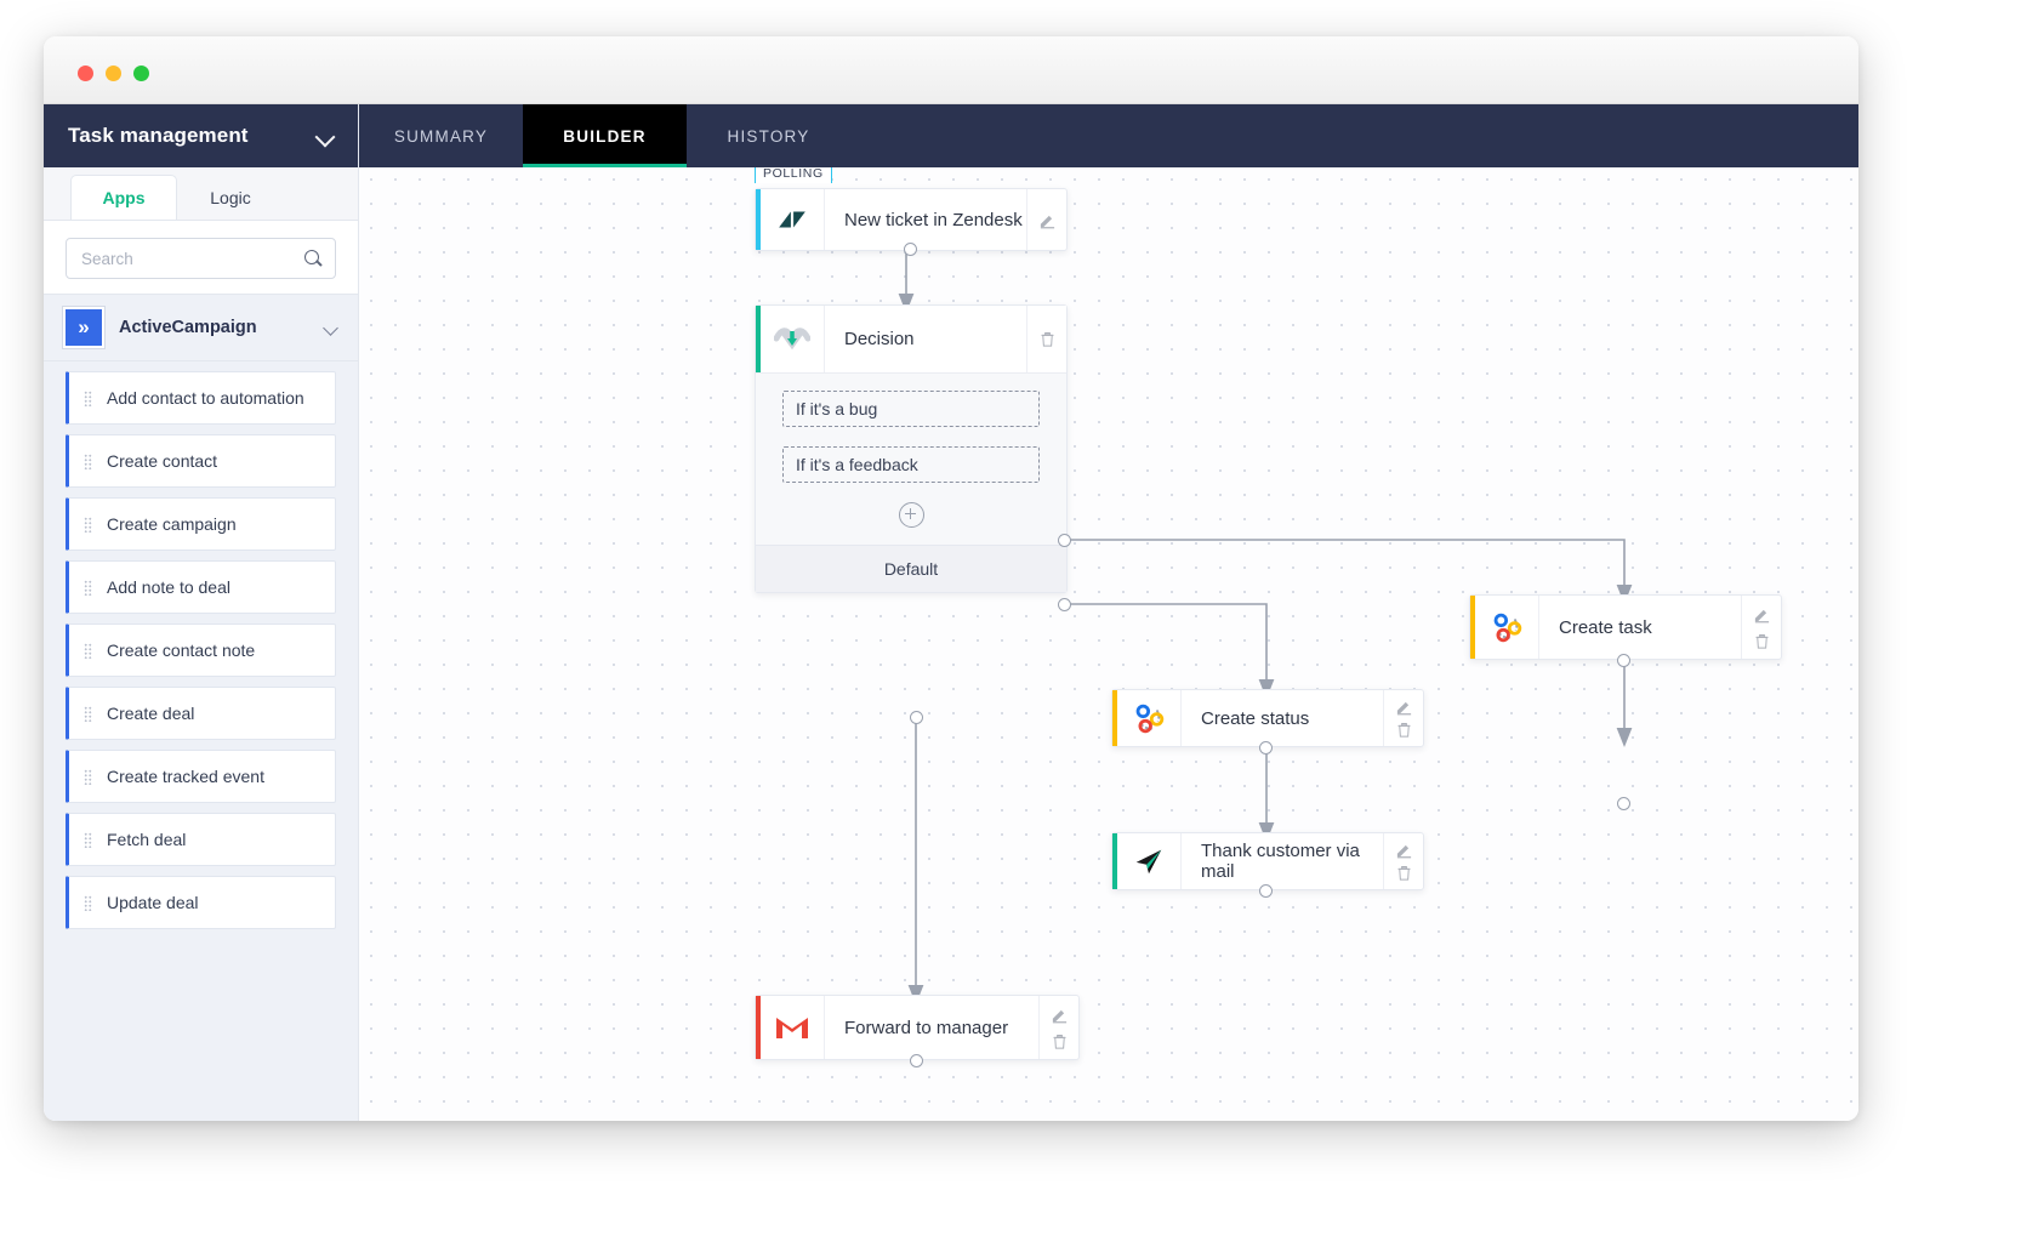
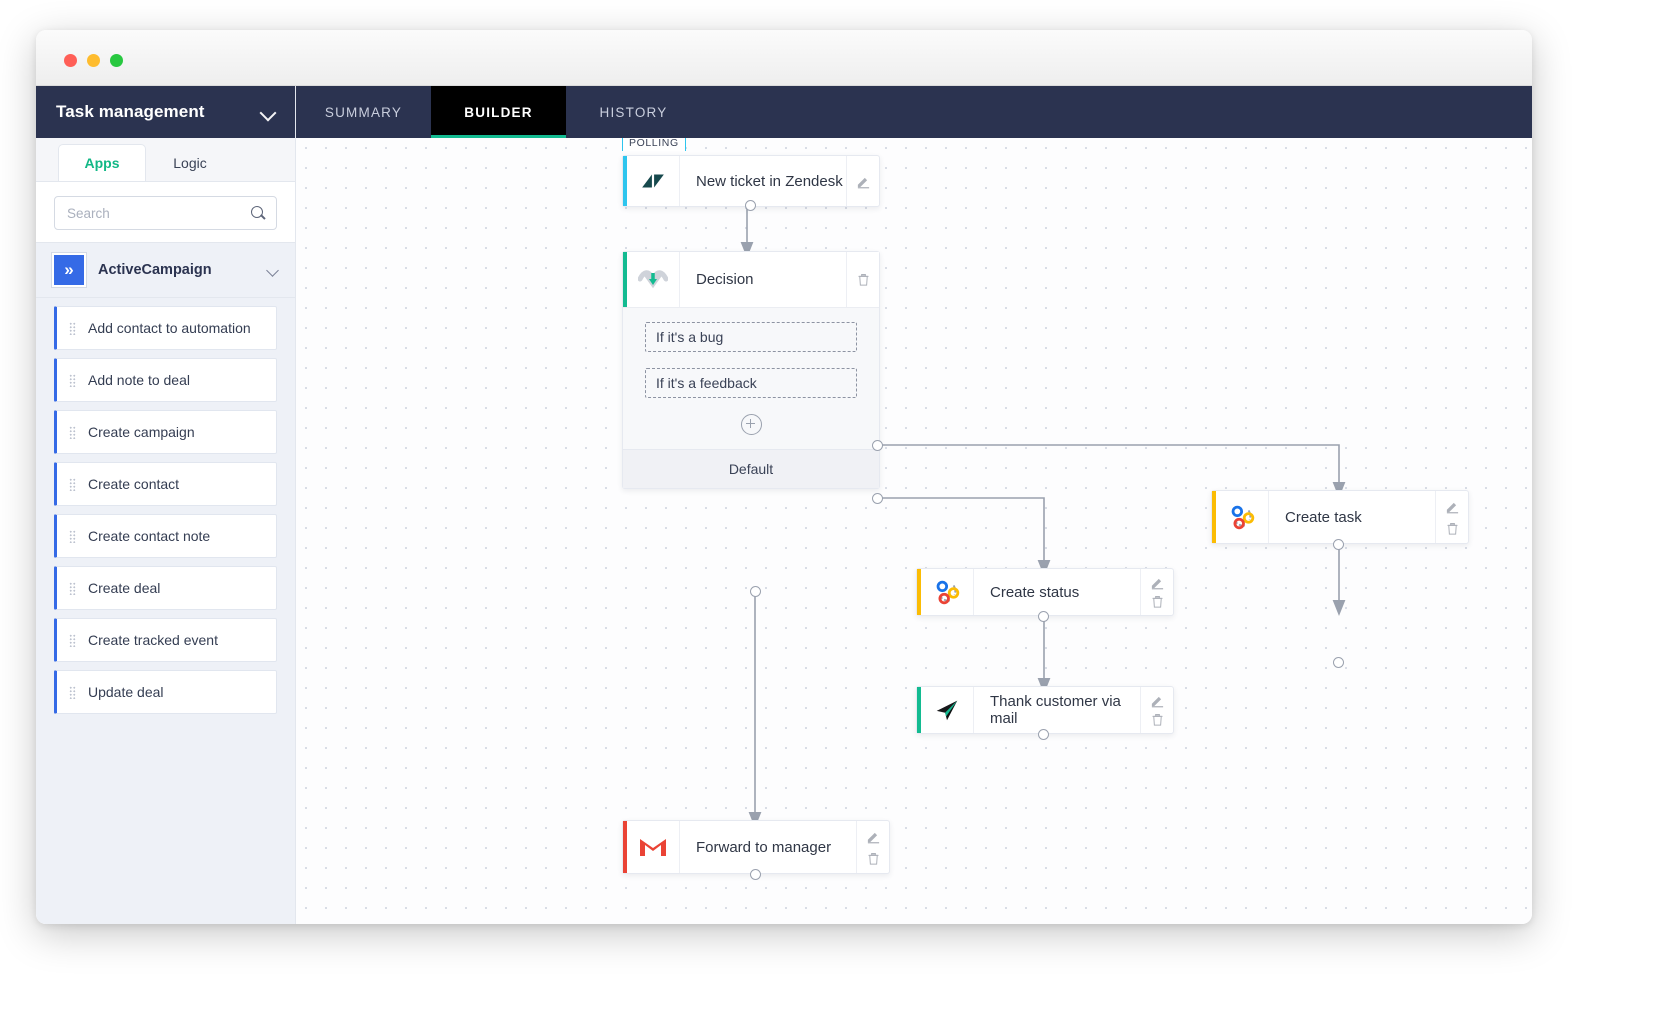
  Task management
  Apps
  Logic
  Search
  »
  ActiveCampaign
  Add contact to automation
- Create contact
+ Add note to deal
  Create campaign
- Add note to deal
+ Create contact
  Create contact note
  Create deal
  Create tracked event
- Fetch deal
  Update deal
  SUMMARY
  BUILDER
  HISTORY
  POLLING
  New ticket in Zendesk
  Decision
  If it's a bug
  If it's a feedback
  Default
  Create status
  Thank customer via mail
  Create task
  Forward to manager
